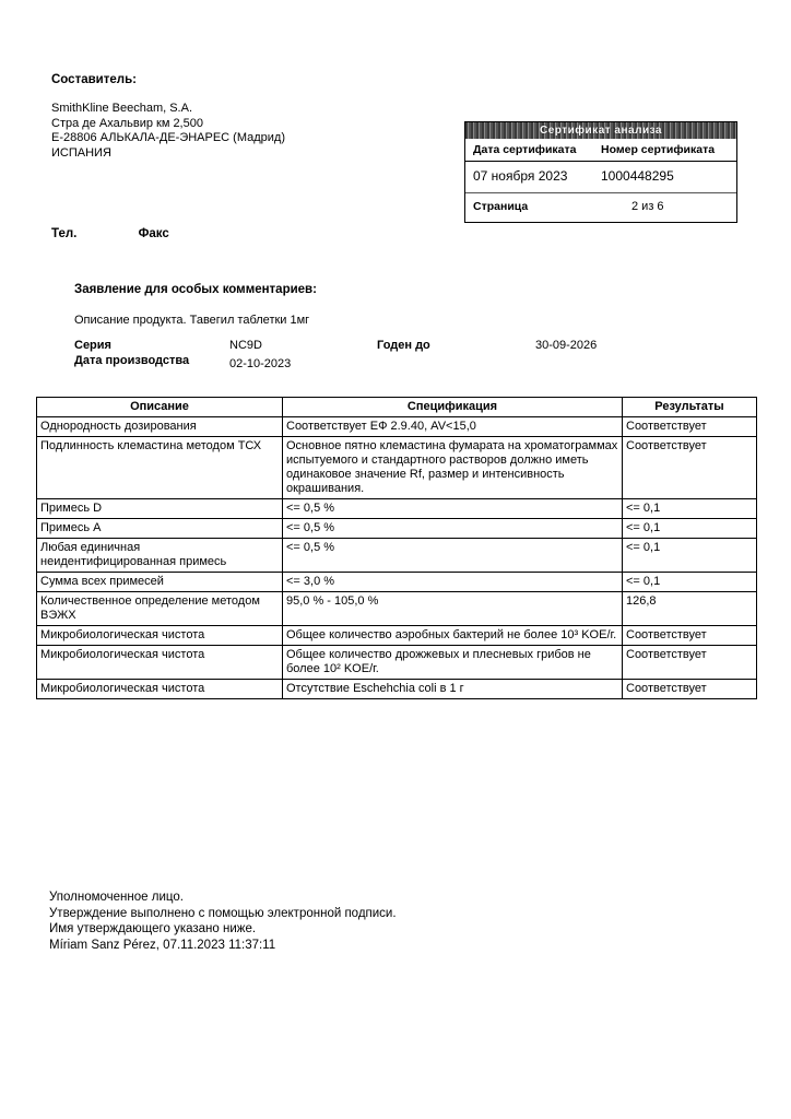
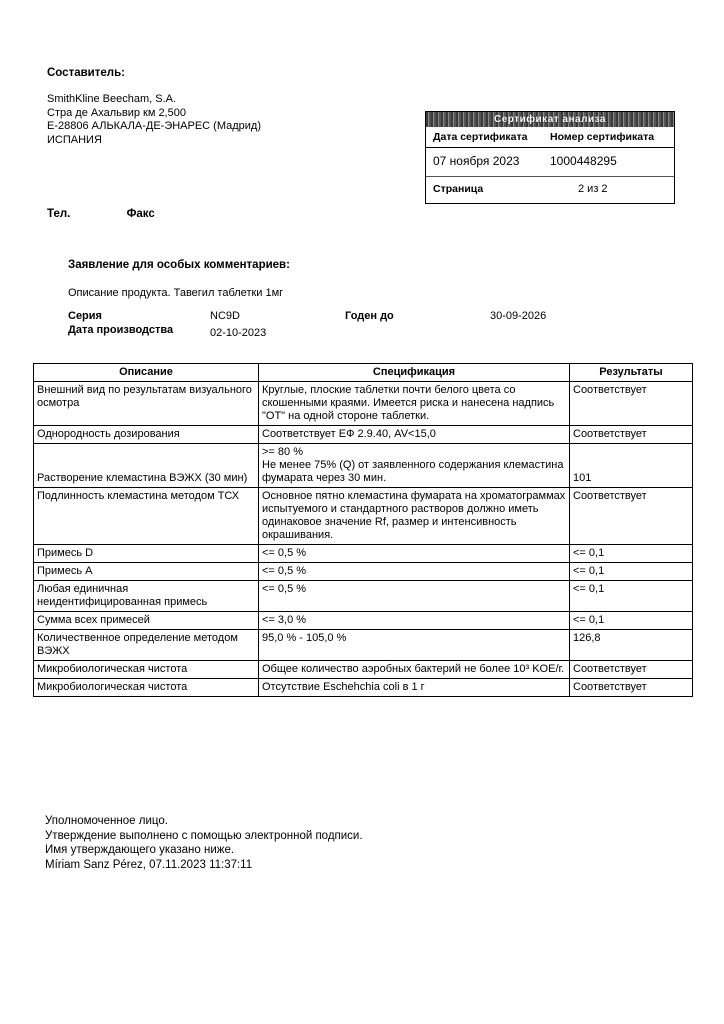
  Составитель:
  SmithKline Beecham, S.A.
  Стра де Ахальвир км 2,500
  E-28806 АЛЬКАЛА-ДЕ-ЭНАРЕС (Мадрид)
  ИСПАНИЯ
  Сертификат анализа
  Дата сертификата
  Номер сертификата
  07 ноября 2023
  1000448295
  Страница
- 2 из 6
+ 2 из 2
  Тел. Факс
  Заявление для особых комментариев:
  Описание продукта. Тавегил таблетки 1мг
  Серия
  NC9D
  Годен до
  30-09-2026
  Дата производства
  02-10-2023
  Описание	Спецификация	Результаты
+ Внешний вид по результатам визуального осмотра	Круглые, плоские таблетки почти белого цвета со скошенными краями. Имеется риска и нанесена надпись "ОТ" на одной стороне таблетки.	Соответствует
  Однородность дозирования	Соответствует ЕФ 2.9.40, AV<15,0	Соответствует
+ Растворение клемастина ВЭЖХ (30 мин)	>= 80 % Не менее 75% (Q) от заявленного содержания клемастина фумарата через 30 мин.	101
  Подлинность клемастина методом ТСХ	Основное пятно клемастина фумарата на хроматограммах испытуемого и стандартного растворов должно иметь одинаковое значение Rf, размер и интенсивность окрашивания.	Соответствует
  Примесь D	<= 0,5 %	<= 0,1
  Примесь A	<= 0,5 %	<= 0,1
  Любая единичная неидентифицированная примесь	<= 0,5 %	<= 0,1
  Сумма всех примесей	<= 3,0 %	<= 0,1
  Количественное определение методом ВЭЖХ	95,0 % - 105,0 %	126,8
  Микробиологическая чистота	Общее количество аэробных бактерий не более 10³ KOE/г.	Соответствует
- Микробиологическая чистота	Общее количество дрожжевых и плесневых грибов не более 10² KOE/г.	Соответствует
  Микробиологическая чистота	Отсутствие Eschehchia coli в 1 г	Соответствует
  Уполномоченное лицо.
  Утверждение выполнено с помощью электронной подписи.
  Имя утверждающего указано ниже.
  Míriam Sanz Pérez, 07.11.2023 11:37:11
